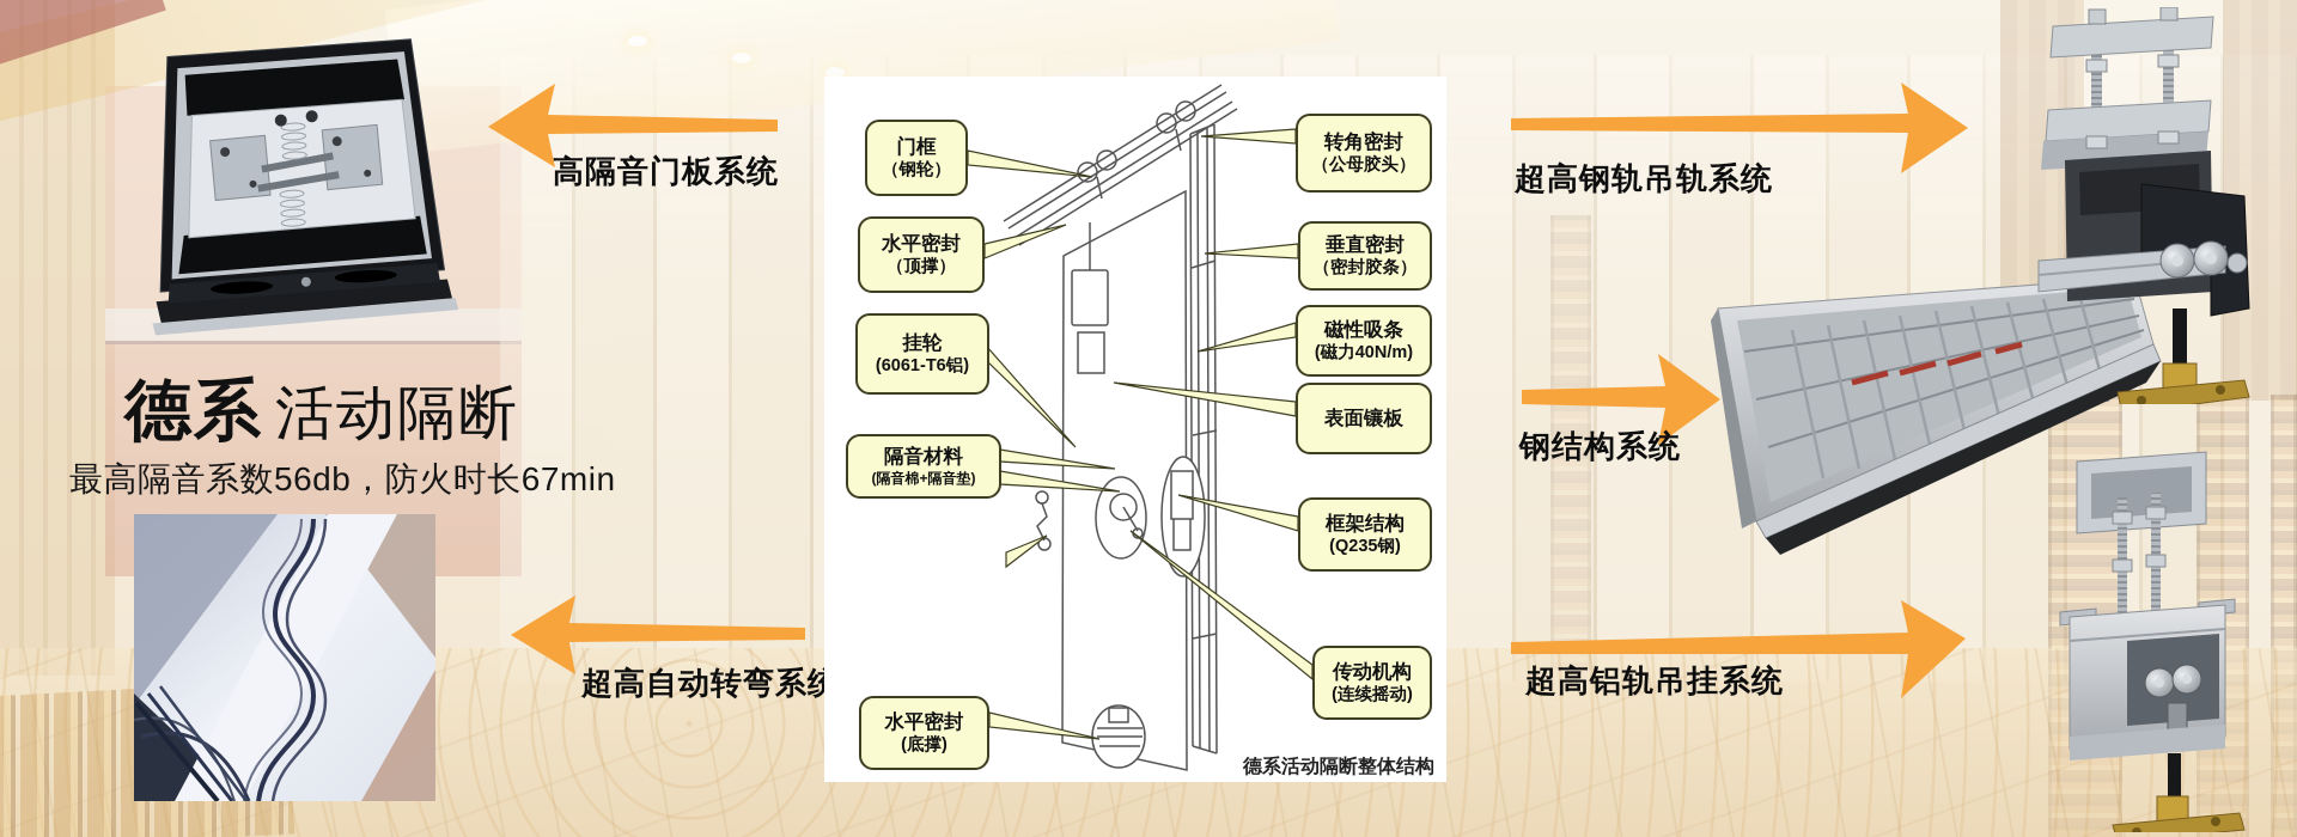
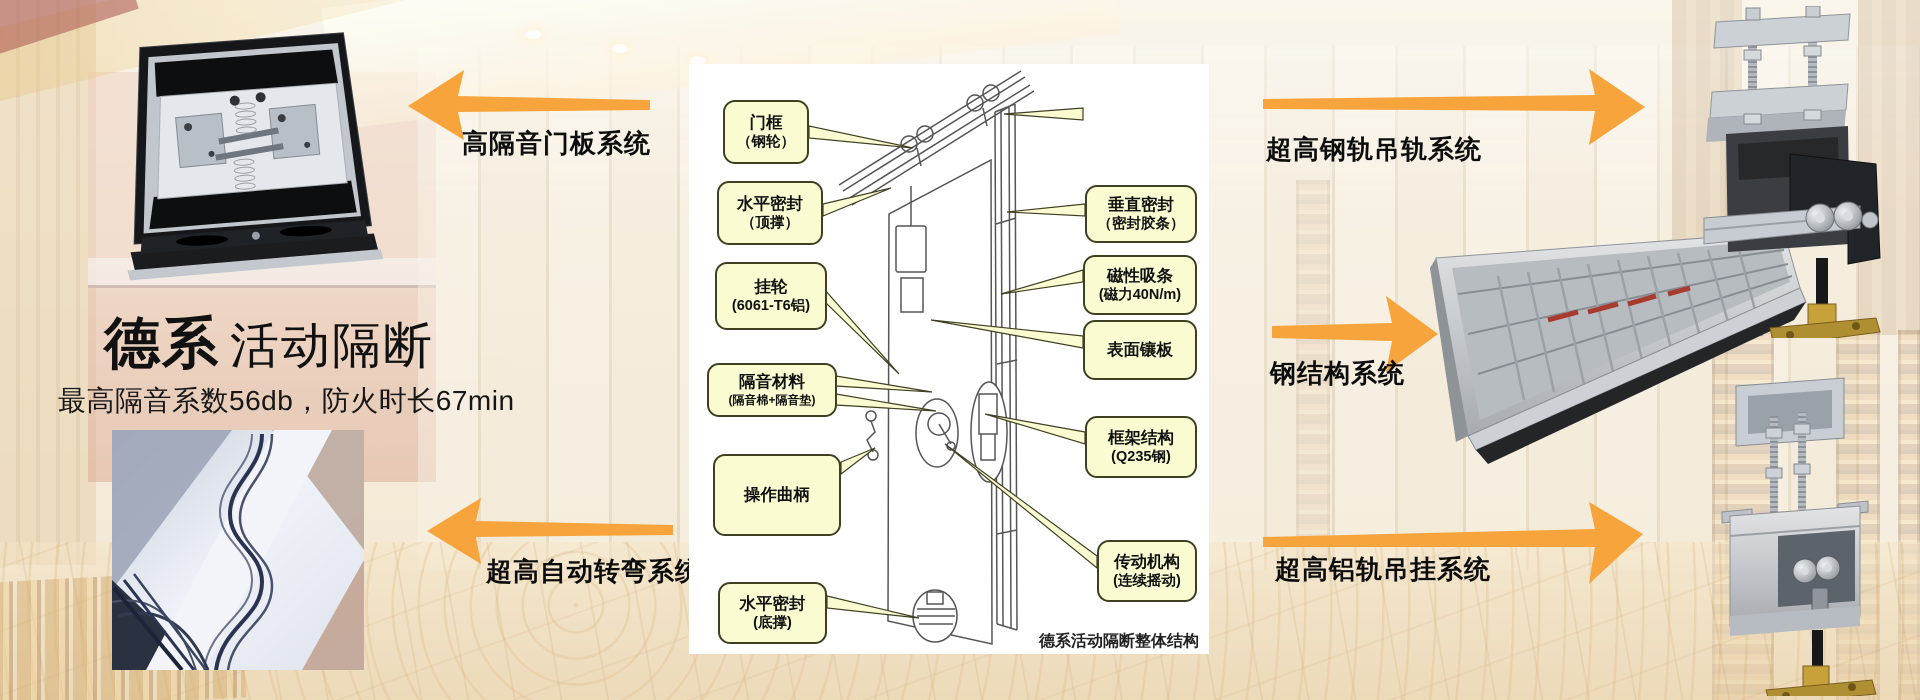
  德系 活动隔断
  最高隔音系数56db，防火时长67min
  高隔音门板系统
  超高自动转弯系
  超高钢轨吊轨系统
  钢结构系统
  超高铝轨吊挂系统
  门框
  （钢轮）
  水平密封
  （顶撑）
  挂轮
  (6061-T6铝)
  隔音材料
  (隔音棉+隔音垫)
+ 操作曲柄
  水平密封
  (底撑)
- 转角密封
- （公母胶头）
  垂直密封
  （密封胶条）
  磁性吸条
  (磁力40N/m)
  表面镶板
  框架结构
  (Q235钢)
  传动机构
  (连续摇动)
  德系活动隔断整体结构
